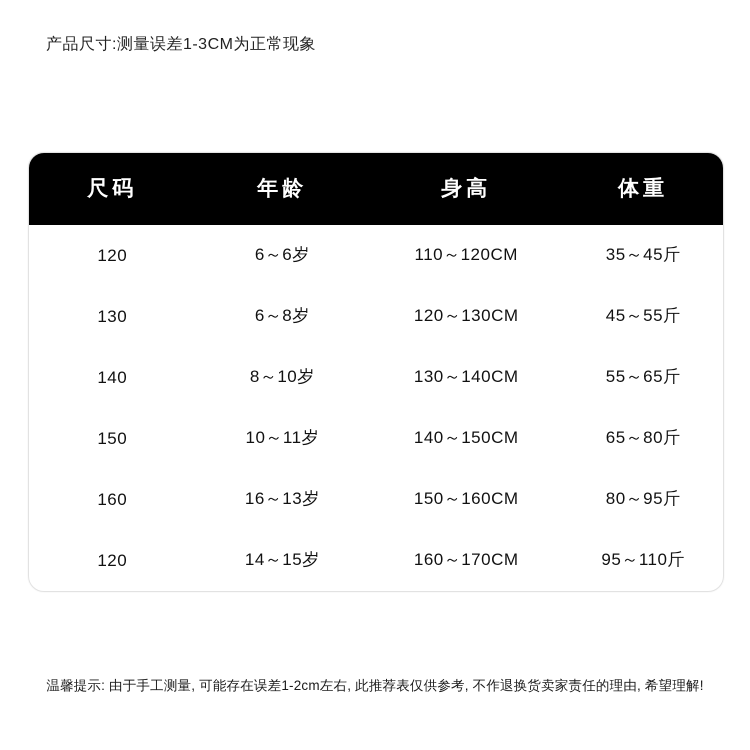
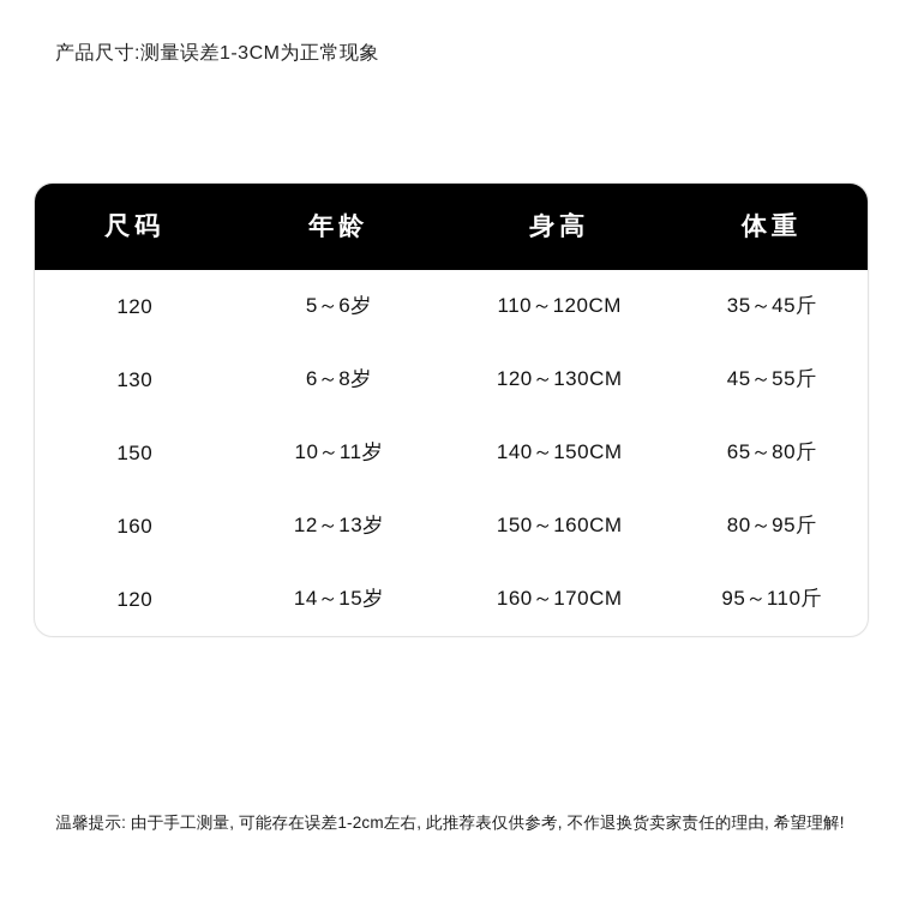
  产品尺寸:测量误差1-3CM为正常现象
  尺码	年龄	身高	体重
- 120	6～6岁	110～120CM	35～45斤
+ 120	5～6岁	110～120CM	35～45斤
  130	6～8岁	120～130CM	45～55斤
- 140	8～10岁	130～140CM	55～65斤
  150	10～11岁	140～150CM	65～80斤
- 160	16～13岁	150～160CM	80～95斤
+ 160	12～13岁	150～160CM	80～95斤
  120	14～15岁	160～170CM	95～110斤
  温馨提示: 由于手工测量, 可能存在误差1-2cm左右, 此推荐表仅供参考, 不作退换货卖家责任的理由, 希望理解!
